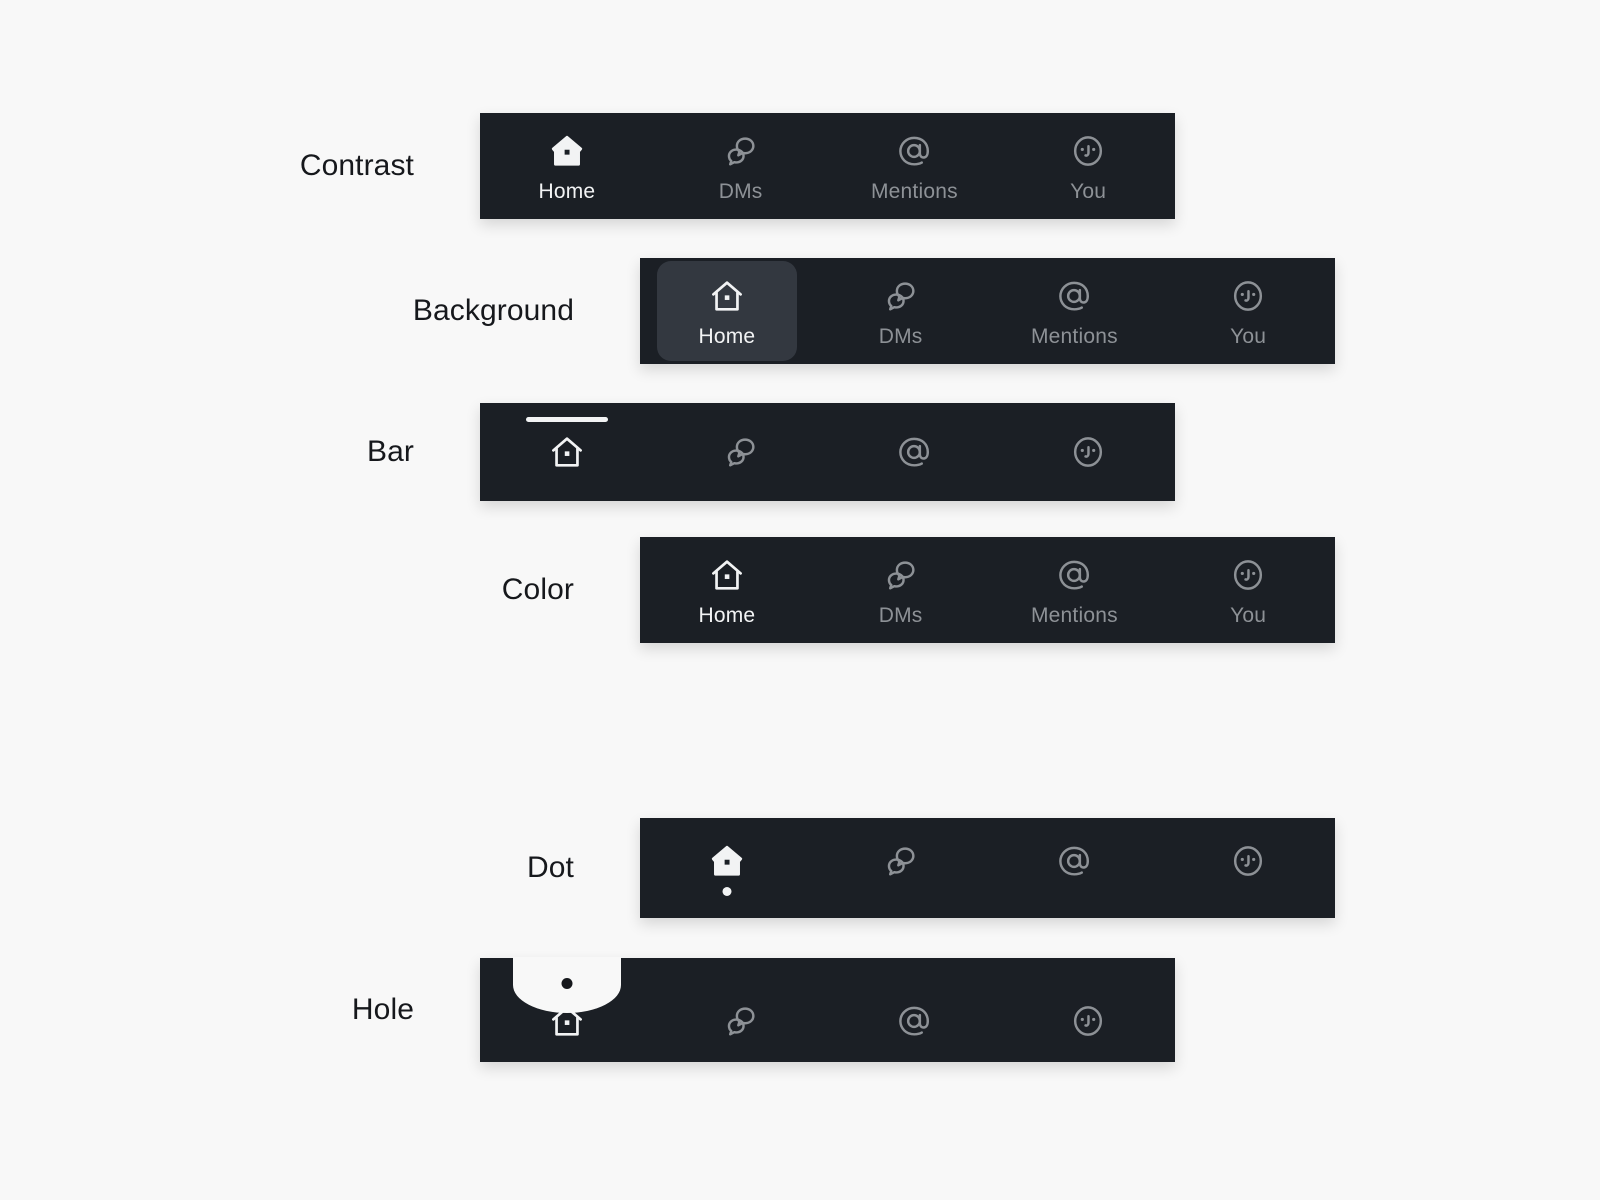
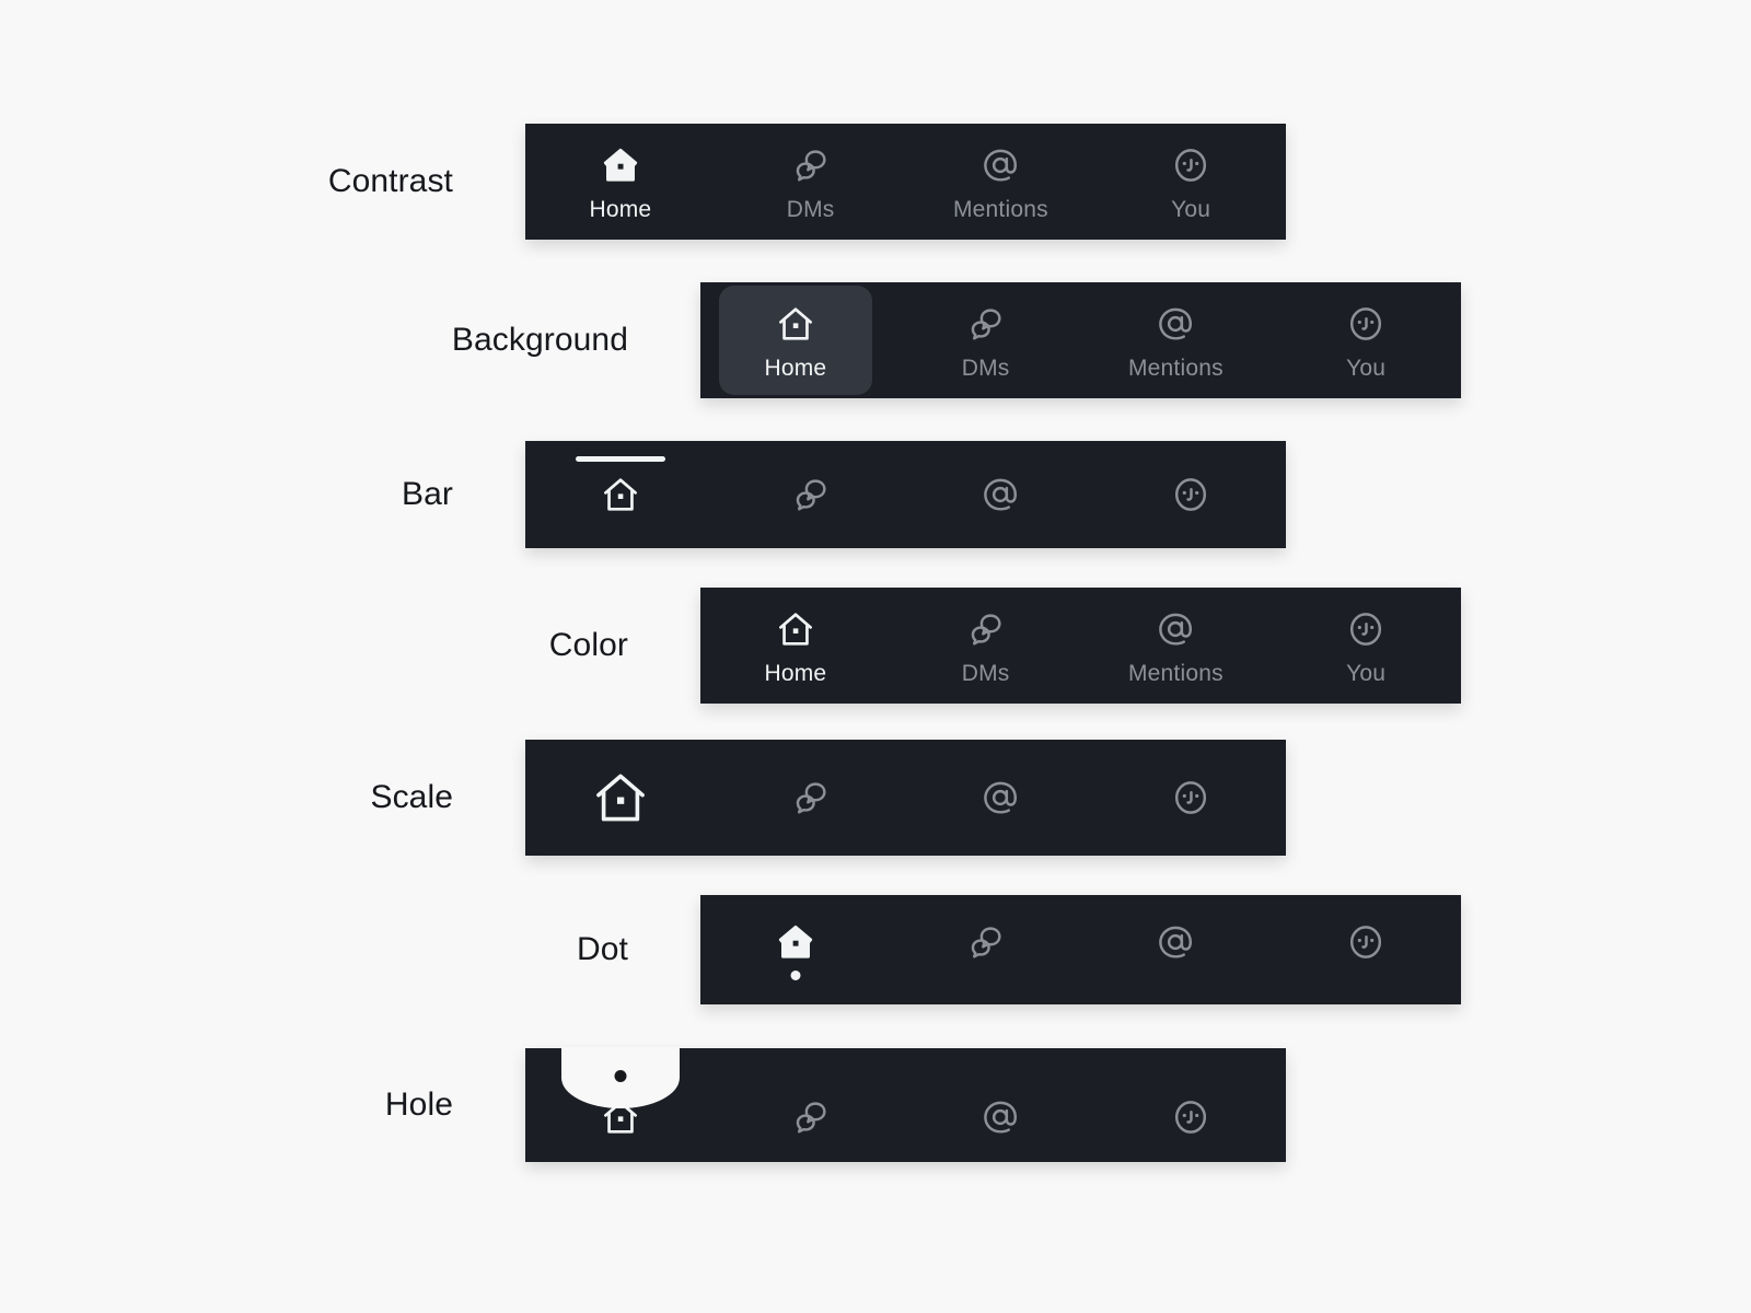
  Contrast
  Home
  DMs
  Mentions
  You
  Background
  Home
  DMs
  Mentions
  You
  Bar
  Color
  Home
  DMs
  Mentions
  You
+ Scale
  Dot
  Hole
